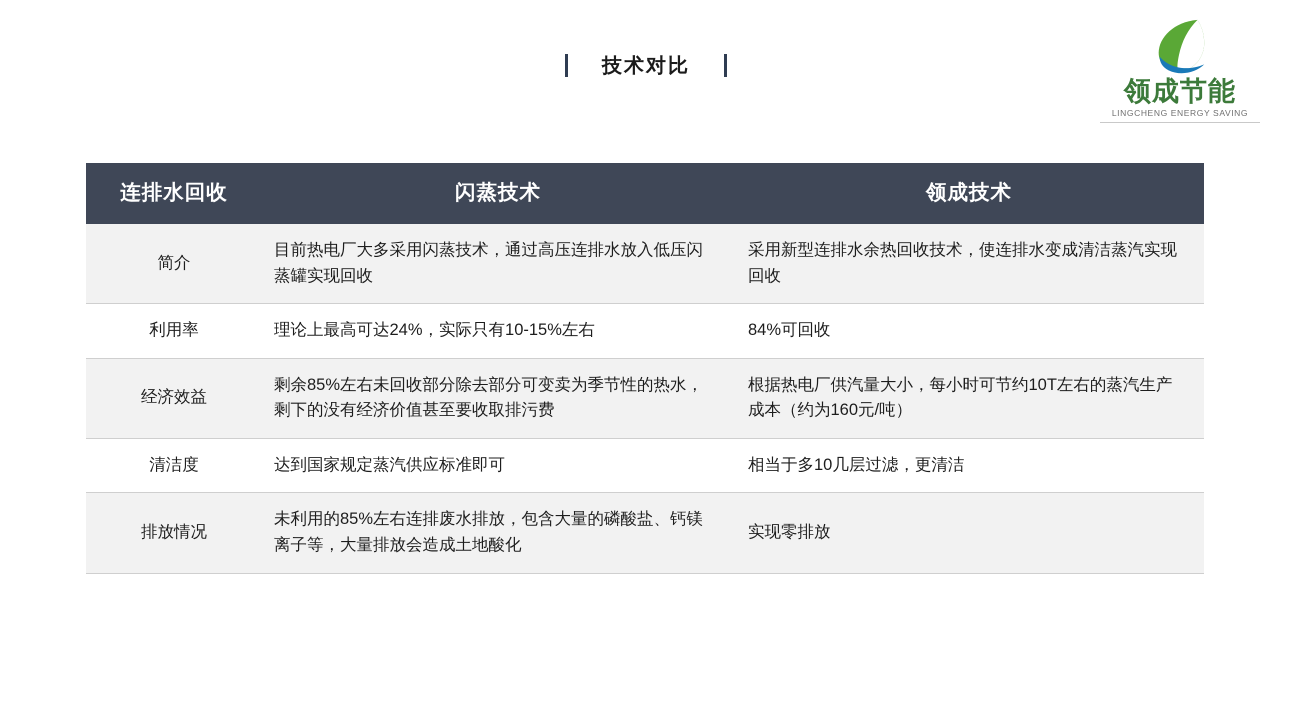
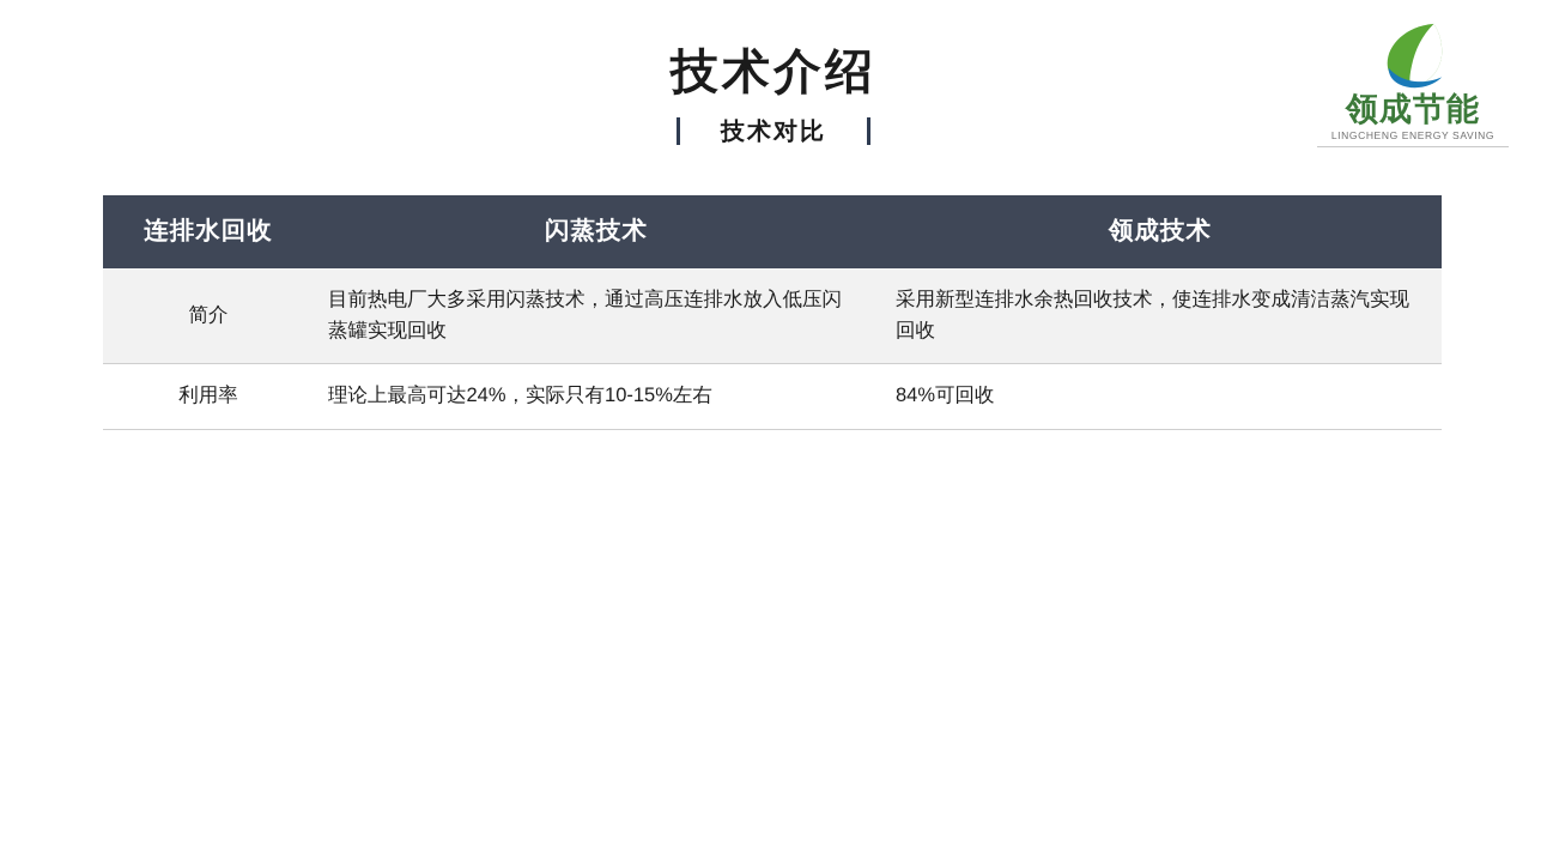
+ 技术介绍
  技术对比
  领成节能
  LINGCHENG ENERGY SAVING
  连排水回收	闪蒸技术	领成技术
  简介	目前热电厂大多采用闪蒸技术，通过高压连排水放入低压闪蒸罐实现回收	采用新型连排水余热回收技术，使连排水变成清洁蒸汽实现回收
  利用率	理论上最高可达24%，实际只有10-15%左右	84%可回收
- 经济效益	剩余85%左右未回收部分除去部分可变卖为季节性的热水，剩下的没有经济价值甚至要收取排污费	根据热电厂供汽量大小，每小时可节约10T左右的蒸汽生产成本（约为160元/吨）
- 清洁度	达到国家规定蒸汽供应标准即可	相当于多10几层过滤，更清洁
- 排放情况	未利用的85%左右连排废水排放，包含大量的磷酸盐、钙镁离子等，大量排放会造成土地酸化	实现零排放
